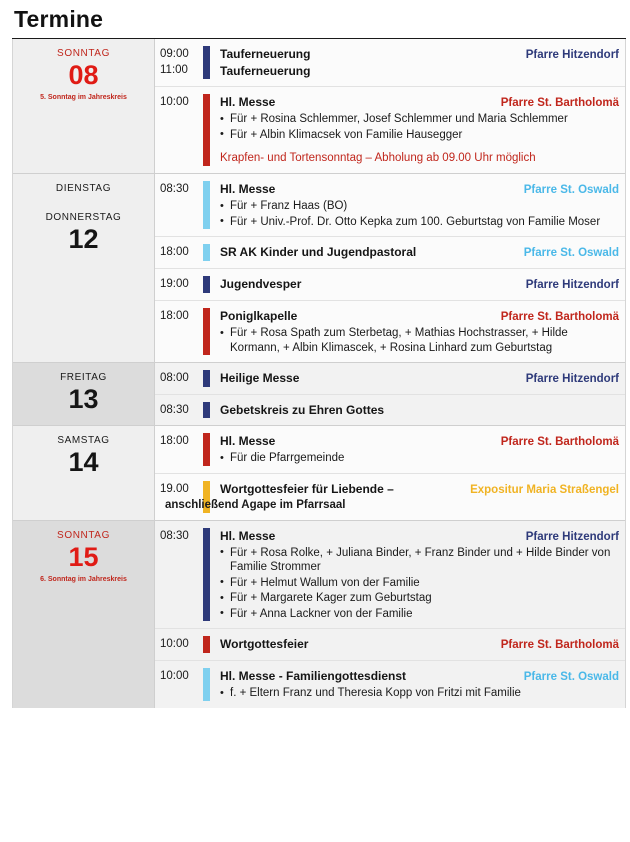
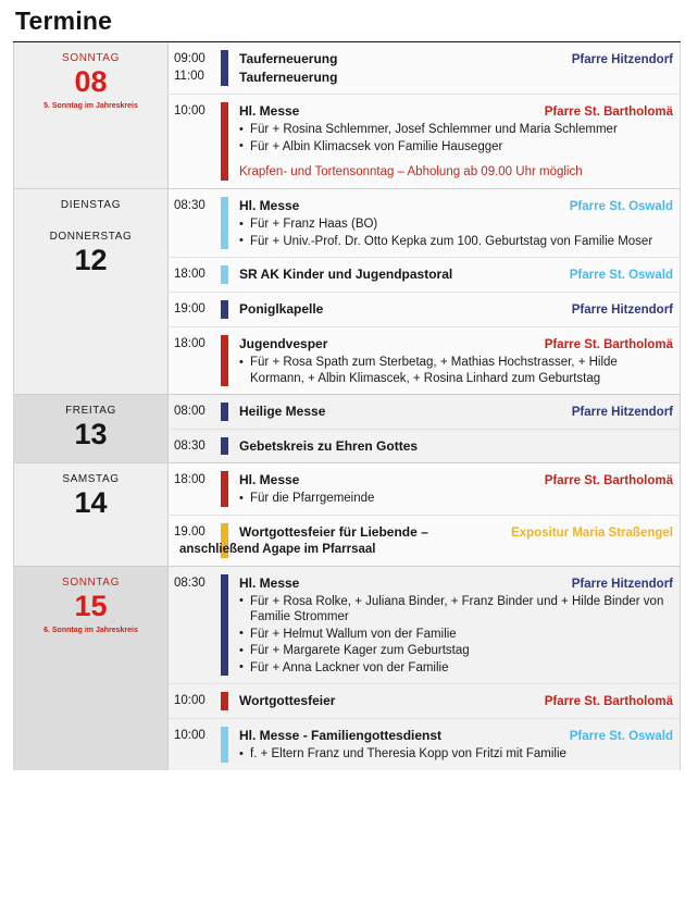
  Termine
  SONNTAG
  08
  09:00
  11:00
  Tauferneuerung
  Pfarre Hitzendorf
  Tauferneuerung
  10:00
  Hl. Messe
  Pfarre St. Bartholomä
  Für + Rosina Schlemmer, Josef Schlemmer und Maria Schlemmer
  Für + Albin Klimacsek von Familie Hausegger
  Krapfen- und Tortensonntag – Abholung ab 09.00 Uhr möglich
  DIENSTAG
  DONNERSTAG
  12
  08:30
  Hl. Messe
  Pfarre St. Oswald
  Für + Franz Haas (BO)
  Für + Univ.-Prof. Dr. Otto Kepka zum 100. Geburtstag von Familie Moser
  18:00
  SR AK Kinder und Jugendpastoral
  Pfarre St. Oswald
  19:00
- Jugendvesper
+ Poniglkapelle
  Pfarre Hitzendorf
  18:00
- Poniglkapelle
+ Jugendvesper
  Pfarre St. Bartholomä
  Für + Rosa Spath zum Sterbetag, + Mathias Hochstrasser, + Hilde Kormann, + Albin Klimascek, + Rosina Linhard zum Geburtstag
  FREITAG
  13
  08:00
  Heilige Messe
  Pfarre Hitzendorf
  08:30
  Gebetskreis zu Ehren Gottes
  SAMSTAG
  14
  18:00
  Hl. Messe
  Pfarre St. Bartholomä
  Für die Pfarrgemeinde
  19.00
  Wortgottesfeier für Liebende –
  Expositur Maria Straßengel
  anschließend Agape im Pfarrsaal
  SONNTAG
  15
  08:30
  Hl. Messe
  Pfarre Hitzendorf
  Für + Rosa Rolke, + Juliana Binder, + Franz Binder und + Hilde Binder von Familie Strommer
  Für + Helmut Wallum von der Familie
  Für + Margarete Kager zum Geburtstag
  Für + Anna Lackner von der Familie
  10:00
  Wortgottesfeier
  Pfarre St. Bartholomä
  10:00
  Hl. Messe - Familiengottesdienst
  Pfarre St. Oswald
  f. + Eltern Franz und Theresia Kopp von Fritzi mit Familie
